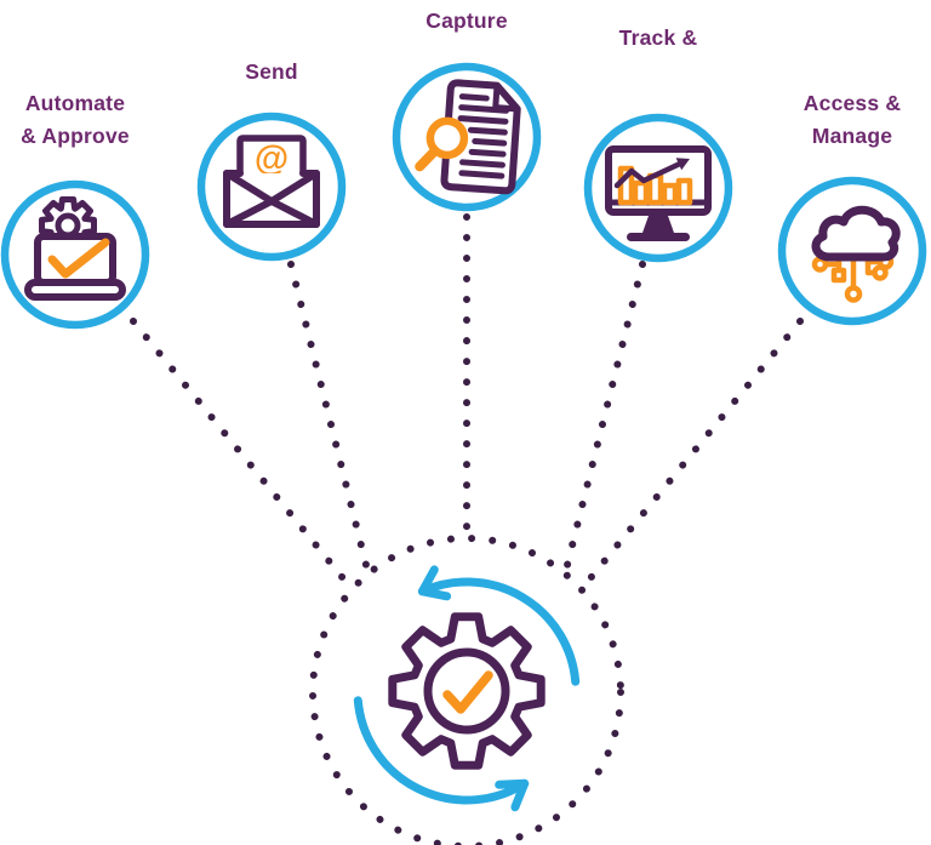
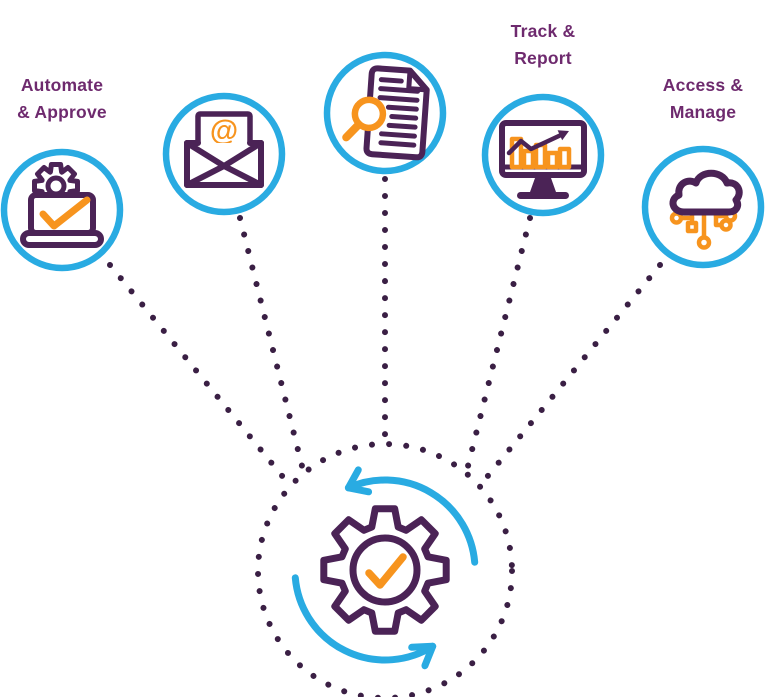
  @
  Automate
  & Approve
- Send
- Capture
  Track &
+ Report
  Access &
  Manage
